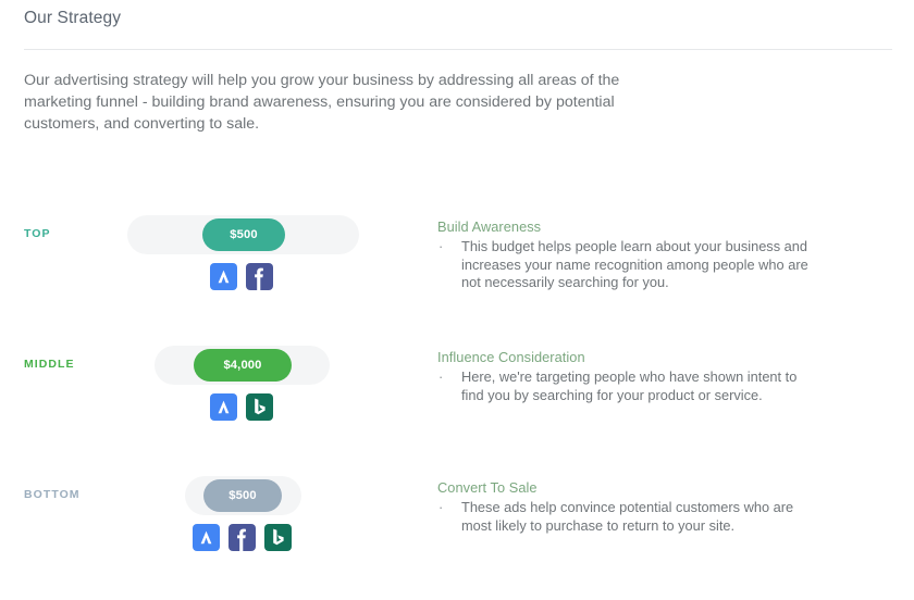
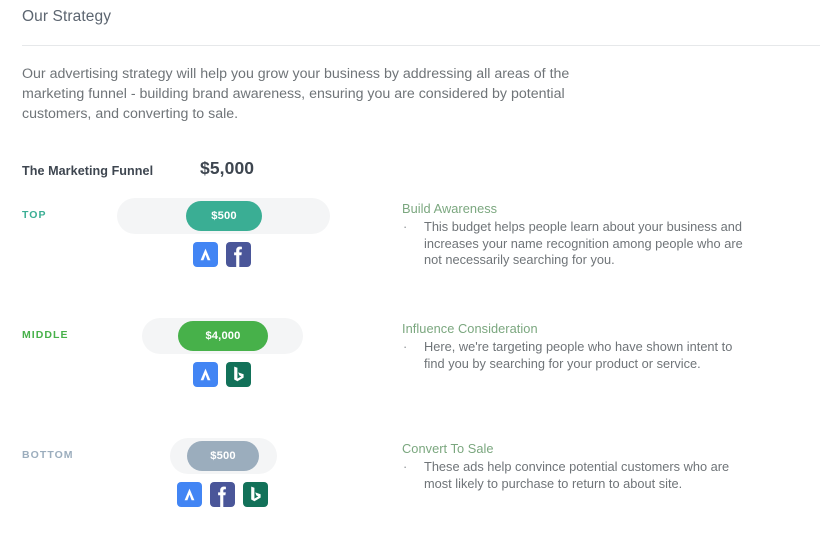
  Our Strategy
  Our advertising strategy will help you grow your business by addressing all areas of the marketing funnel - building brand awareness, ensuring you are considered by potential customers, and converting to sale.
+ The Marketing Funnel
+ $5,000
  TOP
  $500
  Build Awareness
  ·
  This budget helps people learn about your business and increases your name recognition among people who are not necessarily searching for you.
  MIDDLE
  $4,000
  Influence Consideration
  ·
  Here, we're targeting people who have shown intent to find you by searching for your product or service.
  BOTTOM
  $500
  Convert To Sale
  ·
- These ads help convince potential customers who are most likely to purchase to return to your site.
+ These ads help convince potential customers who are most likely to purchase to return to about site.
